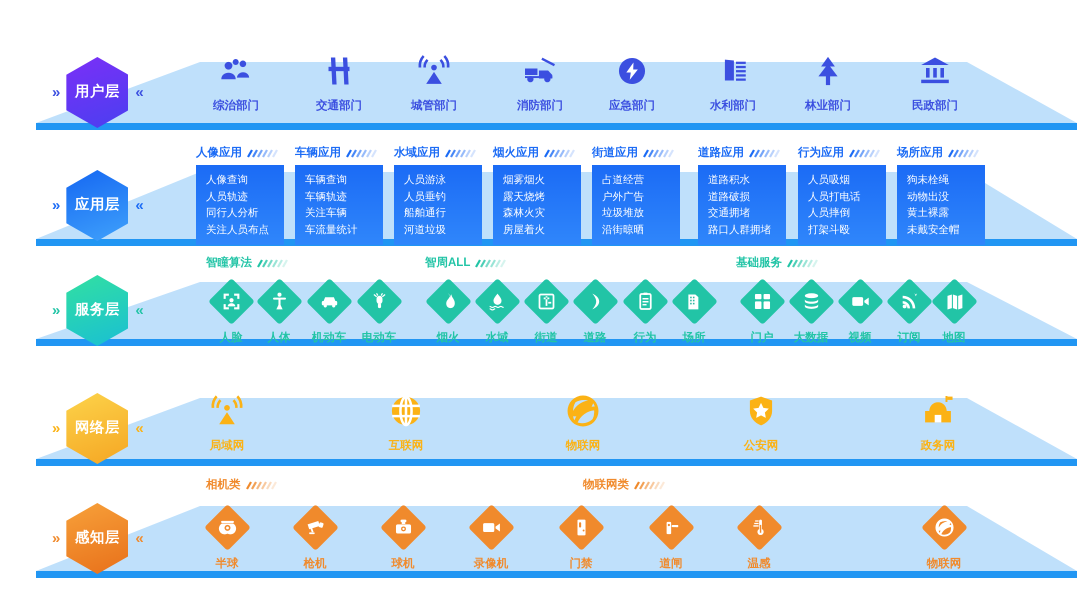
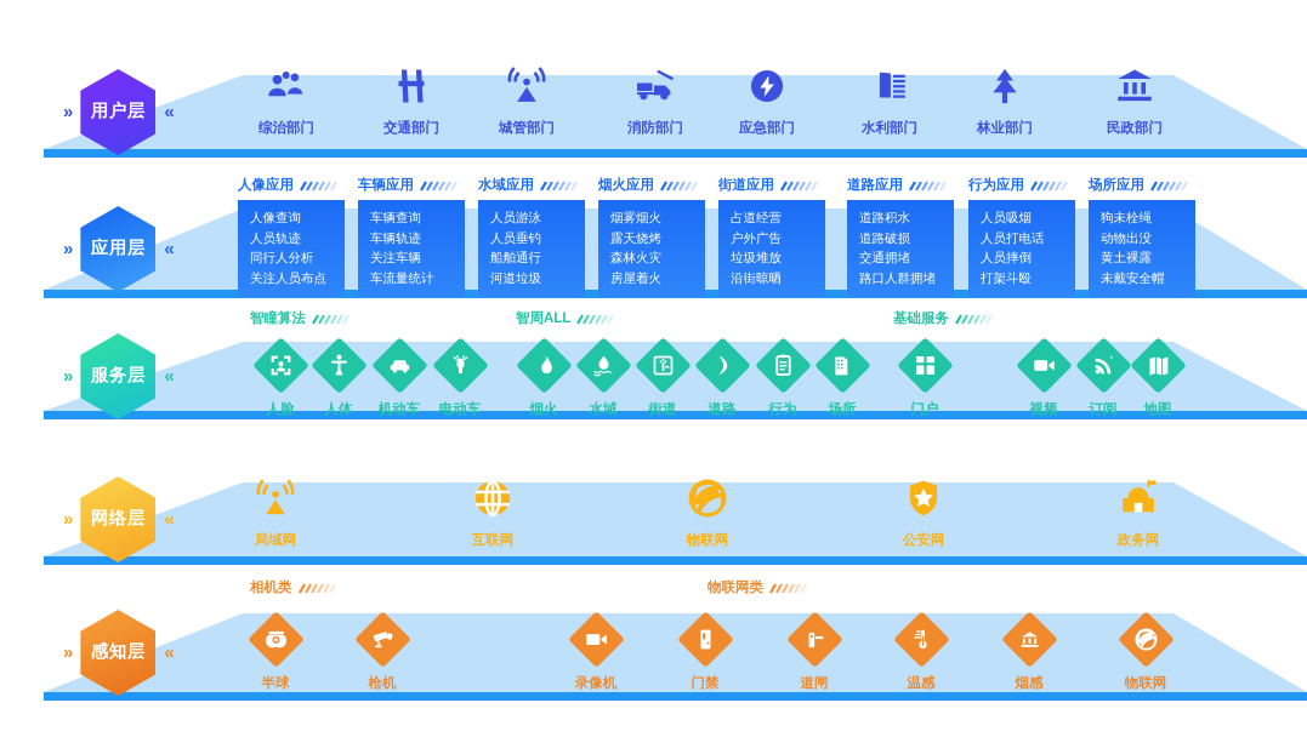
  »
  用户层
  «
  综治部门
  交通部门
  城管部门
  消防部门
  应急部门
  水利部门
  林业部门
  民政部门
  »
  应用层
  «
  人像应用
  人像查询
  人员轨迹
  同行人分析
  关注人员布点
  车辆应用
  车辆查询
  车辆轨迹
  关注车辆
  车流量统计
  水域应用
  人员游泳
  人员垂钓
  船舶通行
  河道垃圾
  烟火应用
  烟雾烟火
  露天烧烤
  森林火灾
  房屋着火
  街道应用
  占道经营
  户外广告
  垃圾堆放
  沿街晾晒
  道路应用
  道路积水
  道路破损
  交通拥堵
  路口人群拥堵
  行为应用
  人员吸烟
  人员打电话
  人员摔倒
  打架斗殴
  场所应用
  狗未栓绳
  动物出没
  黄土裸露
  未戴安全帽
  »
  服务层
  «
  智瞳算法
  智周ALL
  基础服务
  人脸
  人体
  机动车
  电动车
  烟火
  水域
  街道
  道路
  行为
  场所
  门户
- 大数据
  视频
  订阅
  地图
  »
  网络层
  «
  局域网
  互联网
  物联网
  公安网
  政务网
  »
  感知层
  «
  相机类
  物联网类
  半球
  枪机
- 球机
  录像机
  门禁
  道闸
  温感
+ 烟感
  物联网
